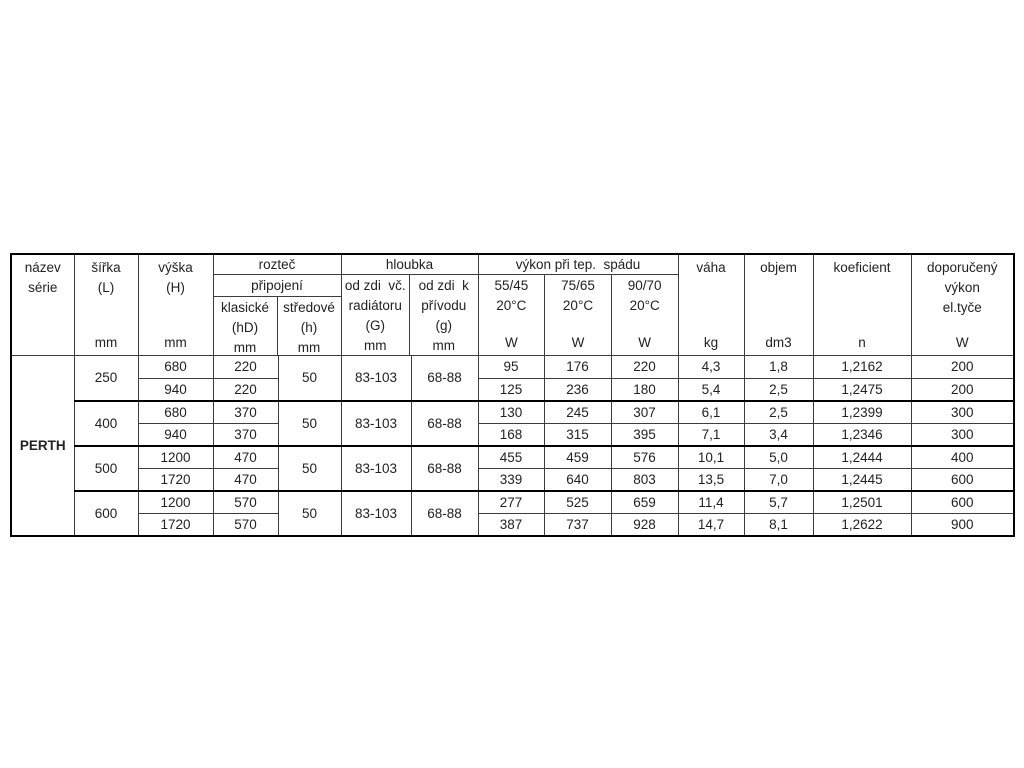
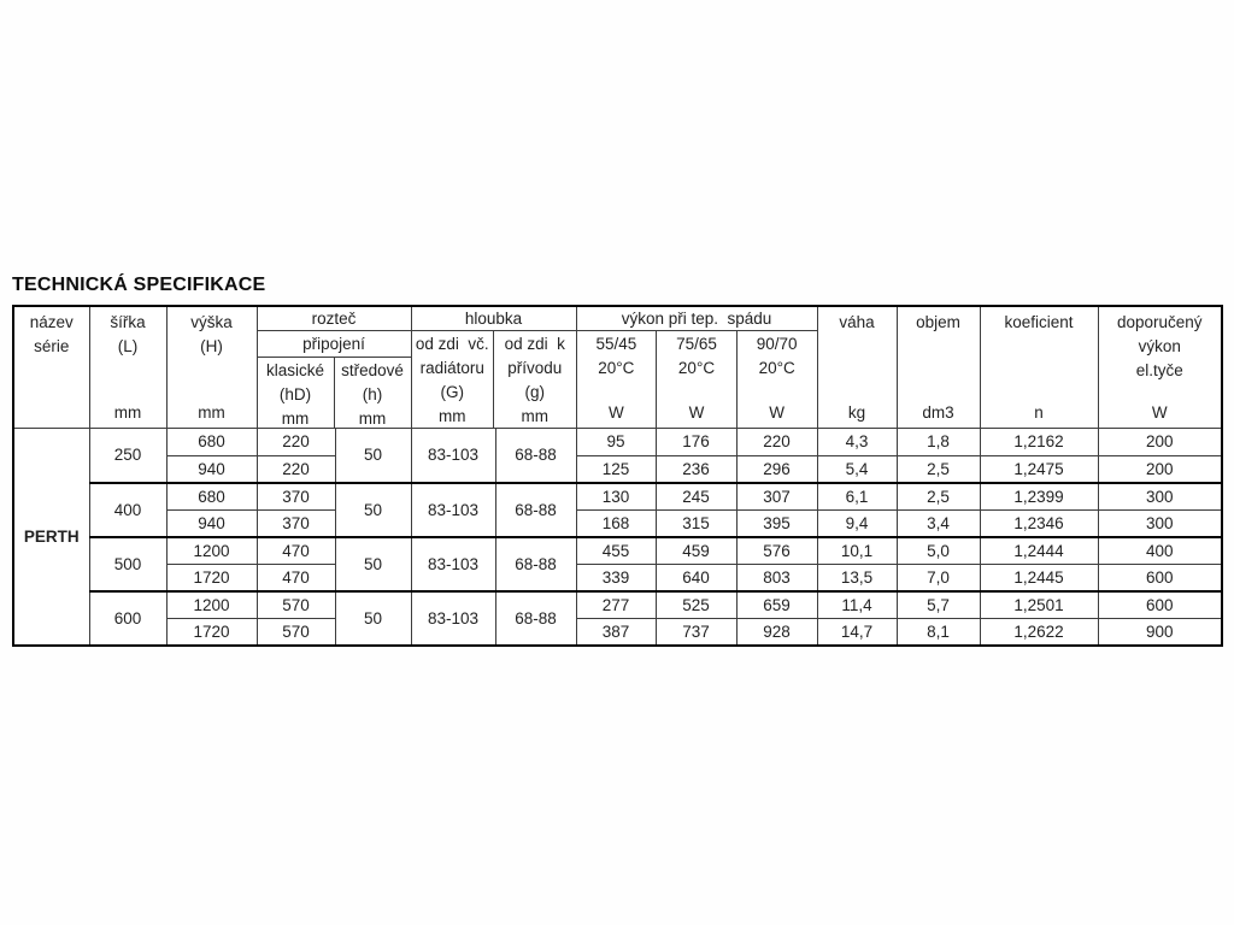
+ TECHNICKÁ SPECIFIKACE
  název série	šířka (L) mm	výška (H) mm	rozteč připojení klasické (hD) mm středové (h) mm	hloubka od zdi vč. radiátoru (G) mm od zdi k přívodu (g) mm	výkon při tep. spádu 55/45 20°C W 75/65 20°C W 90/70 20°C W	váha kg	objem dm3	koeficient n	doporučený výkon el.tyče W
  PERTH	250	680	220	50	83-103	68-88	95	176	220	4,3	1,8	1,2162	200
- 940	220	125	236	180	5,4	2,5	1,2475	200
+ 940	220	125	236	296	5,4	2,5	1,2475	200
  400	680	370	50	83-103	68-88	130	245	307	6,1	2,5	1,2399	300
- 940	370	168	315	395	7,1	3,4	1,2346	300
+ 940	370	168	315	395	9,4	3,4	1,2346	300
  500	1200	470	50	83-103	68-88	455	459	576	10,1	5,0	1,2444	400
  1720	470	339	640	803	13,5	7,0	1,2445	600
  600	1200	570	50	83-103	68-88	277	525	659	11,4	5,7	1,2501	600
  1720	570	387	737	928	14,7	8,1	1,2622	900
